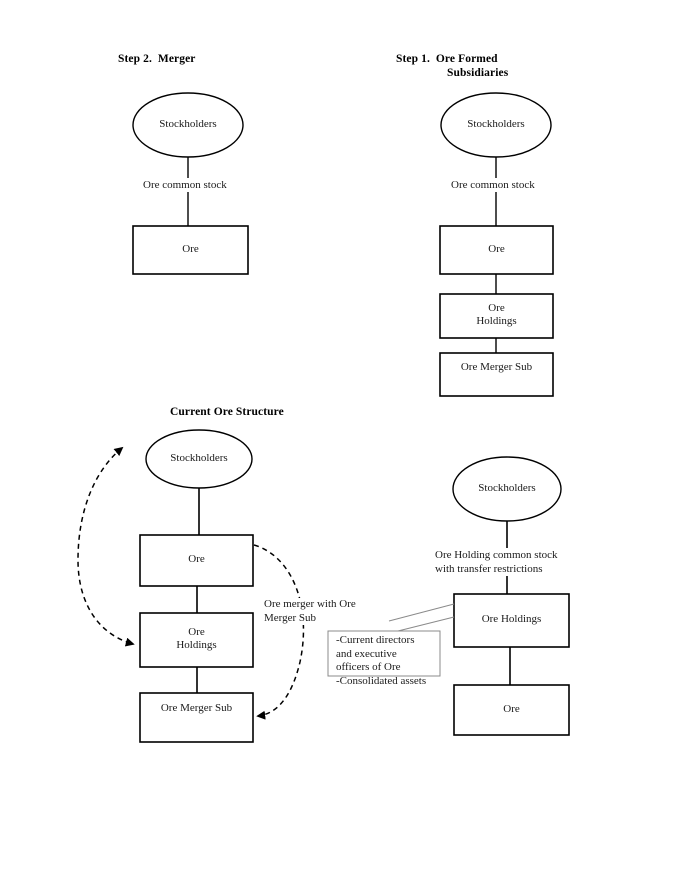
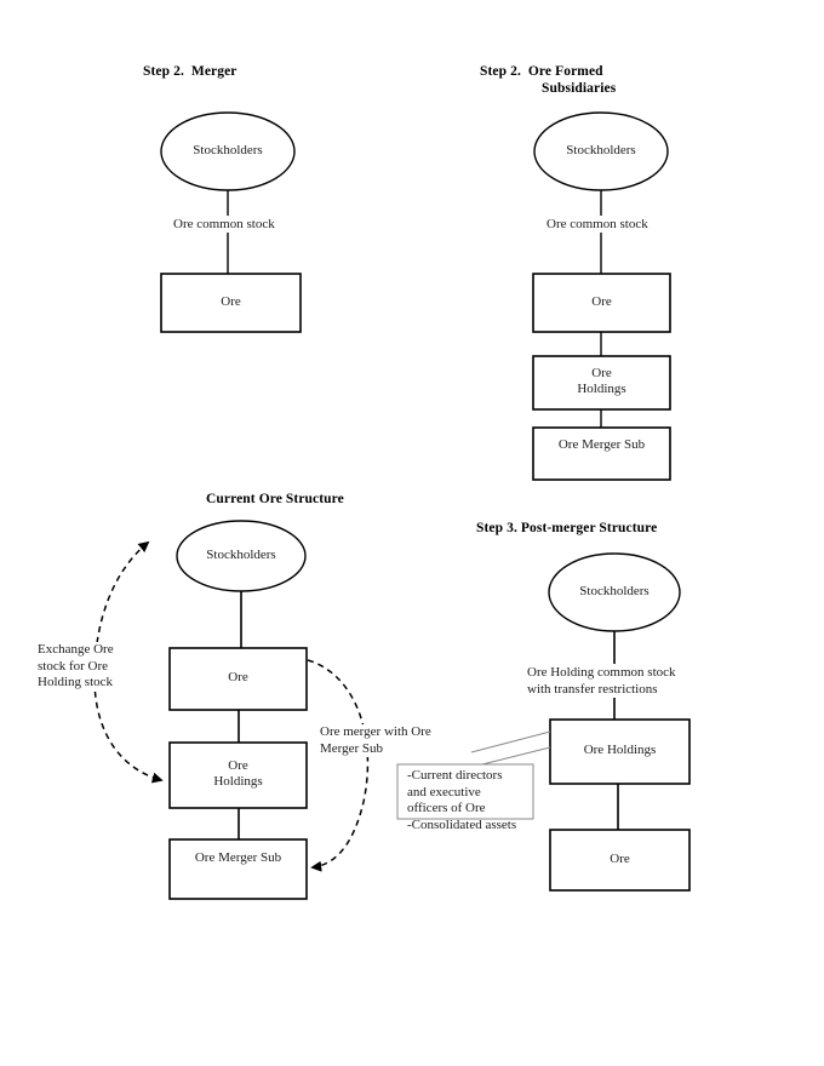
  Step 2. Merger
  Stockholders
  Ore common stock
  Ore
- Step 1. Ore Formed
+ Step 2. Ore Formed
  Subsidiaries
  Stockholders
  Ore common stock
  Ore
  Ore
  Holdings
  Ore Merger Sub
  Current Ore Structure
  Stockholders
  Ore
  Ore
  Holdings
  Ore Merger Sub
+ Exchange Ore
+ stock for Ore
+ Holding stock
  Ore merger with Ore
  Merger Sub
+ Step 3. Post-merger Structure
  Stockholders
  Ore Holding common stock
  with transfer restrictions
  Ore Holdings
  Ore
  -Current directors
  and executive
  officers of Ore
  -Consolidated assets
